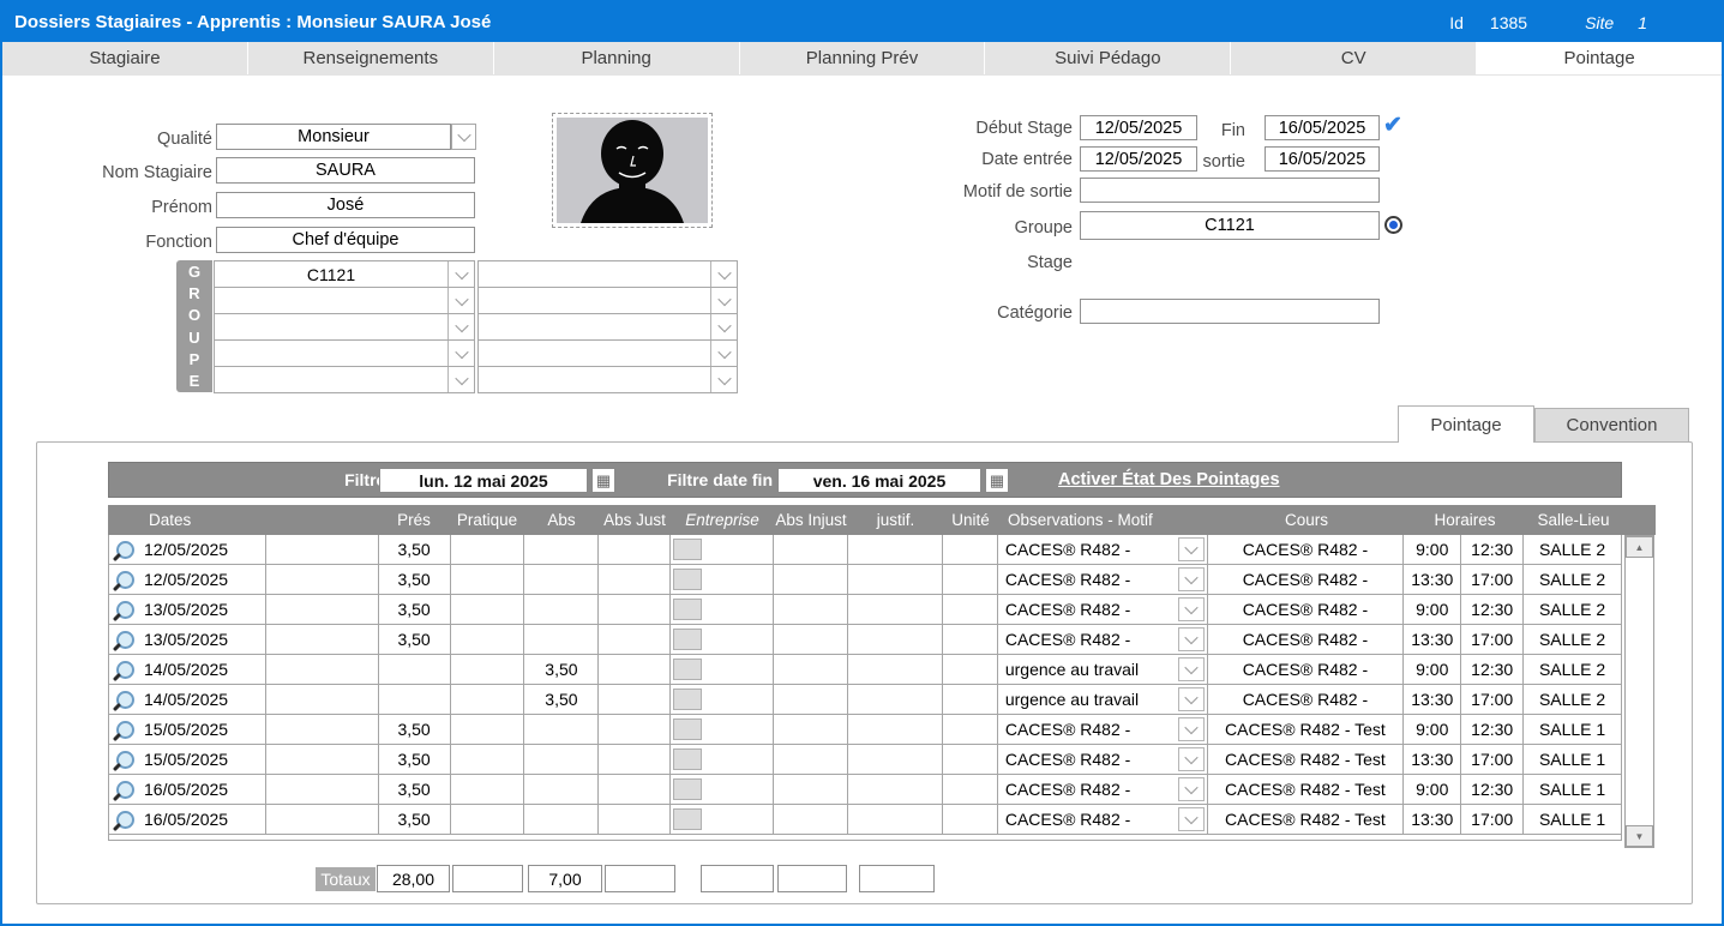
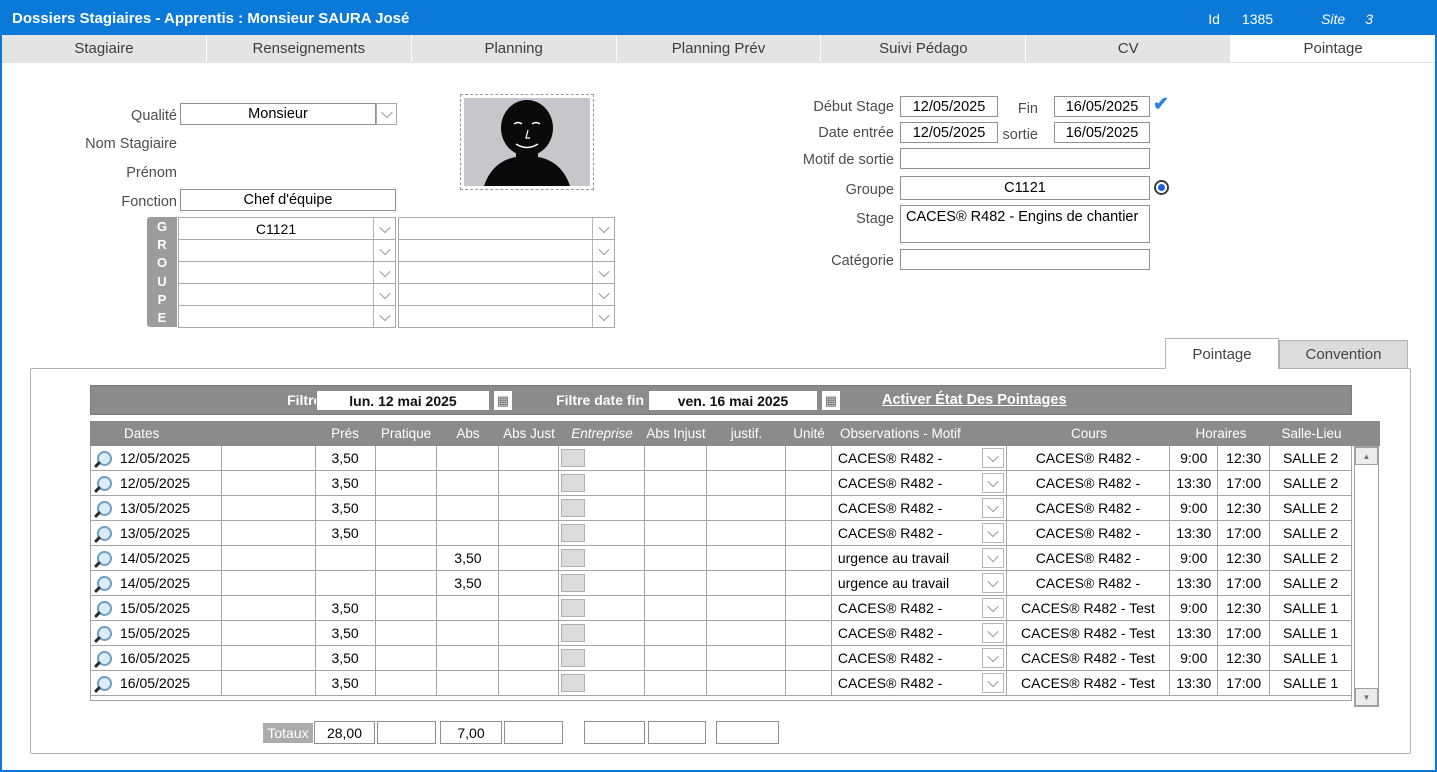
  Dossiers Stagiaires - Apprentis : Monsieur SAURA José
  Id
  1385
  Site
- 1
+ 3
  Stagiaire
  Renseignements
  Planning
  Planning Prév
  Suivi Pédago
  CV
  Pointage
  Qualité
  Monsieur
  Nom Stagiaire
- SAURA
  Prénom
- José
  Fonction
  Chef d'équipe
  G
  R
  O
  U
  P
  E
  C1121
  Début Stage
  12/05/2025
  Fin
  16/05/2025
  ✔
  Date entrée
  12/05/2025
  sortie
  16/05/2025
  Motif de sortie
  Groupe
  C1121
  Stage
+ CACES® R482 - Engins de chantier
  Catégorie
  Pointage
  Convention
  lun. 12 mai 2025
  ▦
  Filtre date fin
  ven. 16 mai 2025
  ▦
  Activer État Des Pointages
  Dates
  Prés
  Pratique
  Abs
  Abs Just
  Entreprise
  Abs Injust
  justif.
  Unité
  Observations - Motif
  Cours
  Horaires
  Salle-Lieu
  12/05/2025
  3,50
  CACES® R482 -
  CACES® R482 -
  9:00
  12:30
  SALLE 2
  12/05/2025
  3,50
  CACES® R482 -
  CACES® R482 -
  13:30
  17:00
  SALLE 2
  13/05/2025
  3,50
  CACES® R482 -
  CACES® R482 -
  9:00
  12:30
  SALLE 2
  13/05/2025
  3,50
  CACES® R482 -
  CACES® R482 -
  13:30
  17:00
  SALLE 2
  14/05/2025
  3,50
  urgence au travail
  CACES® R482 -
  9:00
  12:30
  SALLE 2
  14/05/2025
  3,50
  urgence au travail
  CACES® R482 -
  13:30
  17:00
  SALLE 2
  15/05/2025
  3,50
  CACES® R482 -
  CACES® R482 - Test
  9:00
  12:30
  SALLE 1
  15/05/2025
  3,50
  CACES® R482 -
  CACES® R482 - Test
  13:30
  17:00
  SALLE 1
  16/05/2025
  3,50
  CACES® R482 -
  CACES® R482 - Test
  9:00
  12:30
  SALLE 1
  16/05/2025
  3,50
  CACES® R482 -
  CACES® R482 - Test
  13:30
  17:00
  SALLE 1
  ▲
  ▼
  Totaux
  28,00
  7,00
